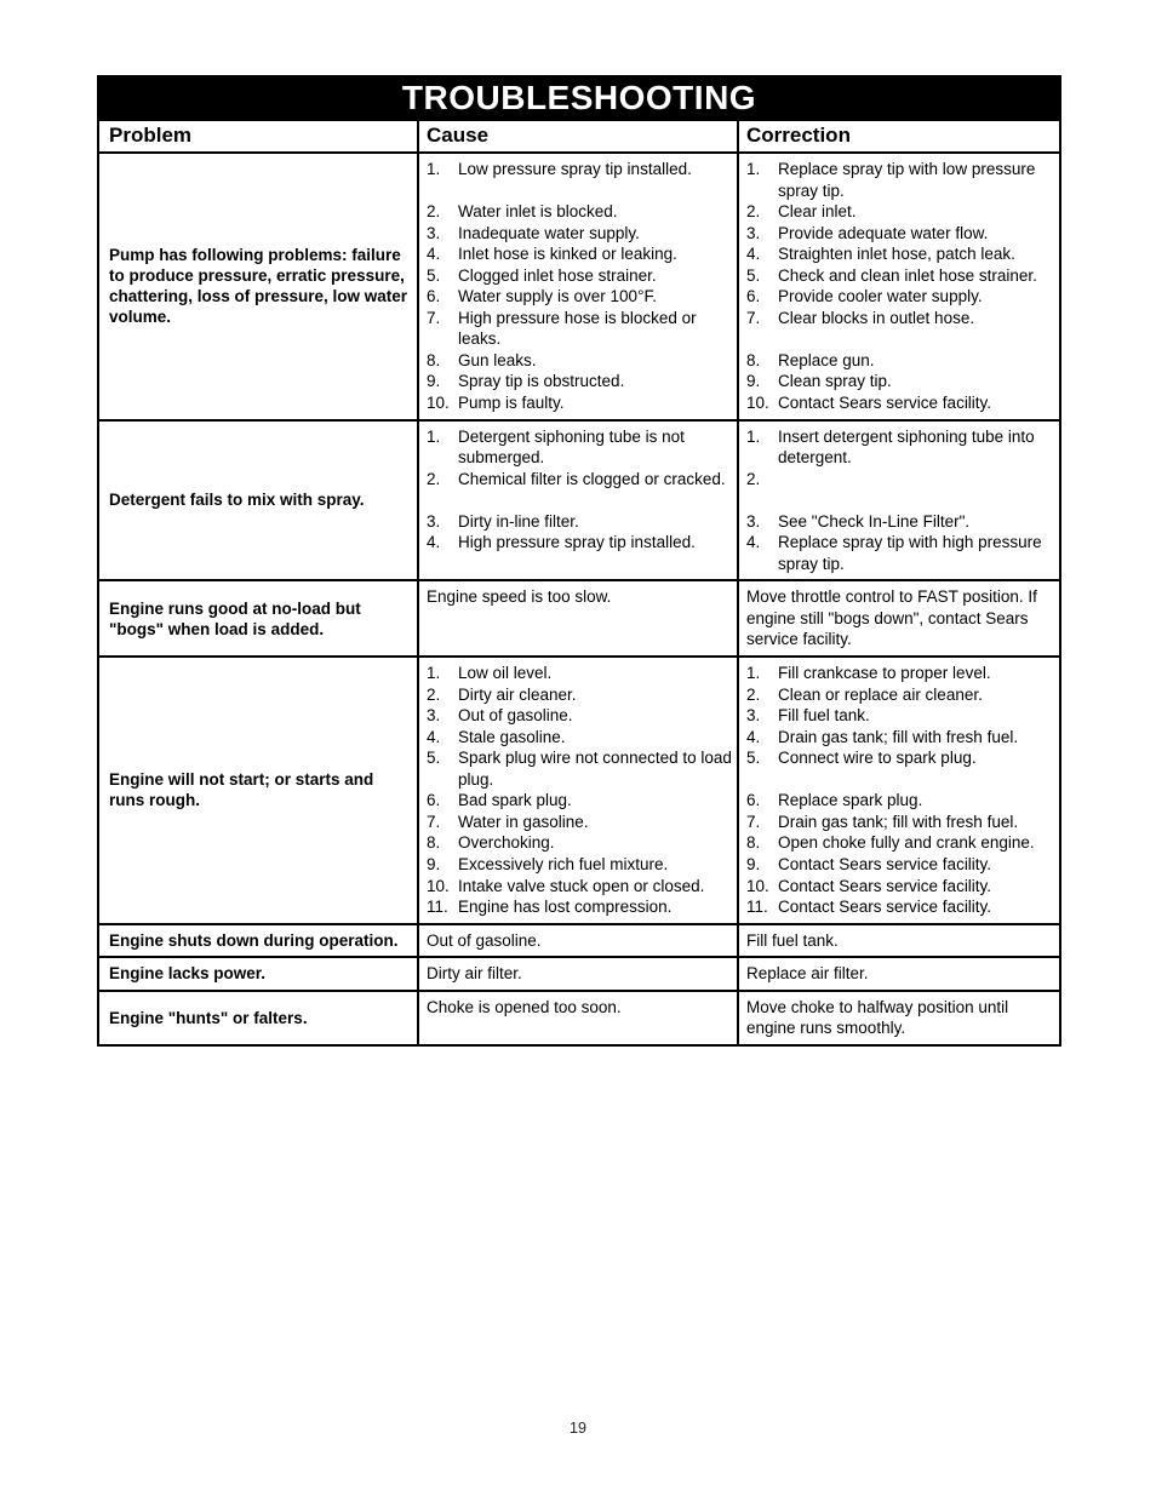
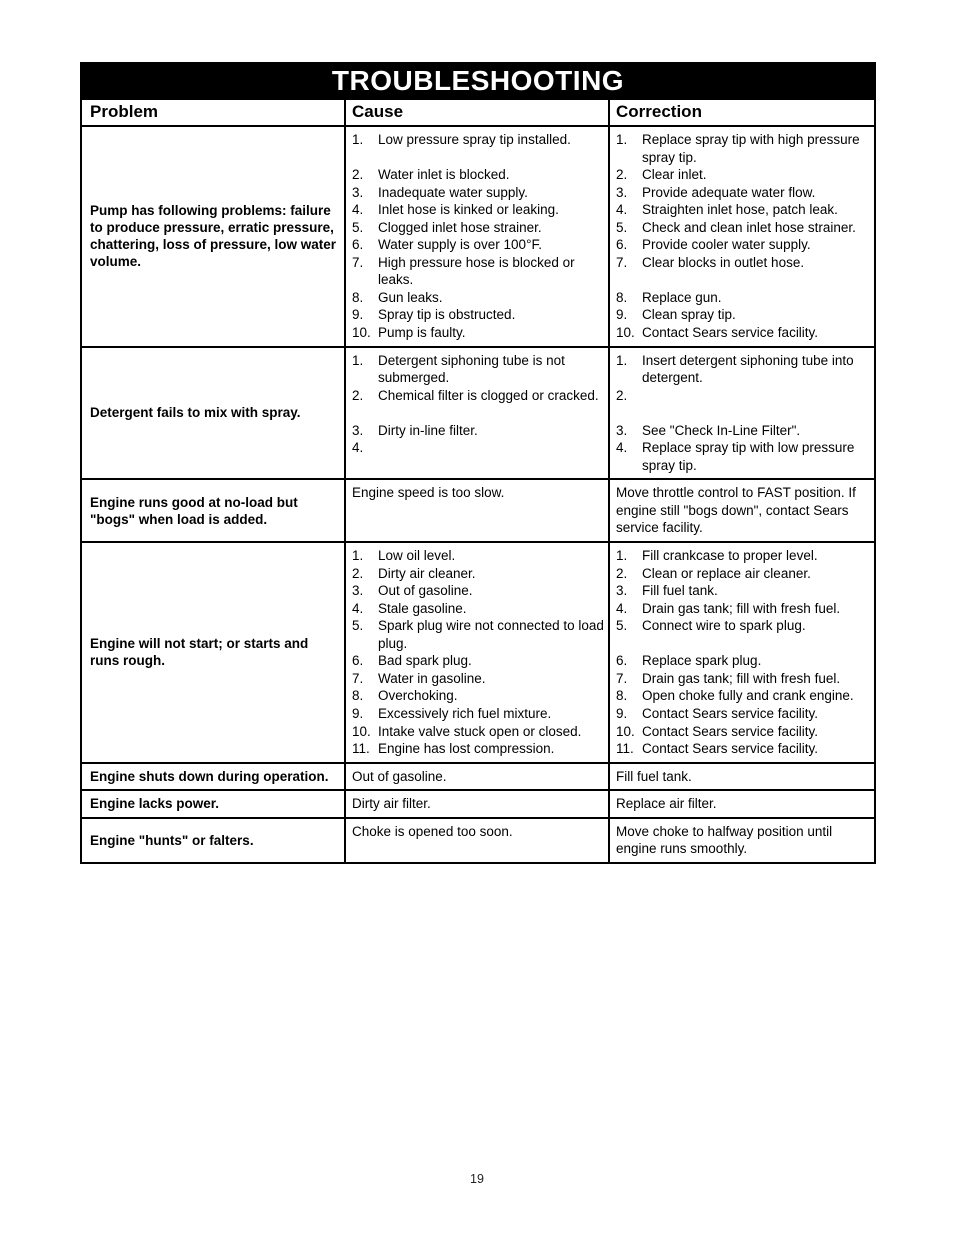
  TROUBLESHOOTING
  Problem
  Cause
  Correction
  Pump has following problems: failure to produce pressure, erratic pressure, chattering, loss of pressure, low water volume.
  1.
  Low pressure spray tip installed.
  2.
  Water inlet is blocked.
  3.
  Inadequate water supply.
  4.
  Inlet hose is kinked or leaking.
  5.
  Clogged inlet hose strainer.
  6.
  Water supply is over 100°F.
  7.
  High pressure hose is blocked or leaks.
  8.
  Gun leaks.
  9.
  Spray tip is obstructed.
  10.
  Pump is faulty.
  1.
- Replace spray tip with low pressure spray tip.
+ Replace spray tip with high pressure spray tip.
  2.
  Clear inlet.
  3.
  Provide adequate water flow.
  4.
  Straighten inlet hose, patch leak.
  5.
  Check and clean inlet hose strainer.
  6.
  Provide cooler water supply.
  7.
  Clear blocks in outlet hose.
  8.
  Replace gun.
  9.
  Clean spray tip.
  10.
  Contact Sears service facility.
  Detergent fails to mix with spray.
  1.
  Detergent siphoning tube is not submerged.
  2.
  Chemical filter is clogged or cracked.
  3.
  Dirty in-line filter.
  4.
- High pressure spray tip installed.
  1.
  Insert detergent siphoning tube into detergent.
  2.
  3.
  See "Check In-Line Filter".
  4.
- Replace spray tip with high pressure spray tip.
+ Replace spray tip with low pressure spray tip.
  Engine runs good at no-load but "bogs" when load is added.
  Engine speed is too slow.
  Move throttle control to FAST position. If engine still "bogs down", contact Sears service facility.
  Engine will not start; or starts and runs rough.
  1.
  Low oil level.
  2.
  Dirty air cleaner.
  3.
  Out of gasoline.
  4.
  Stale gasoline.
  5.
  Spark plug wire not connected to load plug.
  6.
  Bad spark plug.
  7.
  Water in gasoline.
  8.
  Overchoking.
  9.
  Excessively rich fuel mixture.
  10.
  Intake valve stuck open or closed.
  11.
  Engine has lost compression.
  1.
  Fill crankcase to proper level.
  2.
  Clean or replace air cleaner.
  3.
  Fill fuel tank.
  4.
  Drain gas tank; fill with fresh fuel.
  5.
  Connect wire to spark plug.
  6.
  Replace spark plug.
  7.
  Drain gas tank; fill with fresh fuel.
  8.
  Open choke fully and crank engine.
  9.
  Contact Sears service facility.
  10.
  Contact Sears service facility.
  11.
  Contact Sears service facility.
  Engine shuts down during operation.
  Out of gasoline.
  Fill fuel tank.
  Engine lacks power.
  Dirty air filter.
  Replace air filter.
  Engine "hunts" or falters.
  Choke is opened too soon.
  Move choke to halfway position until engine runs smoothly.
  19
